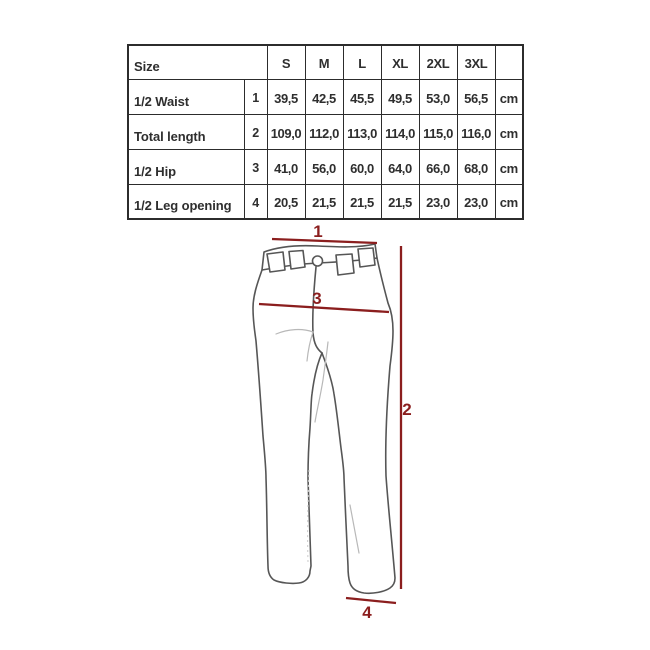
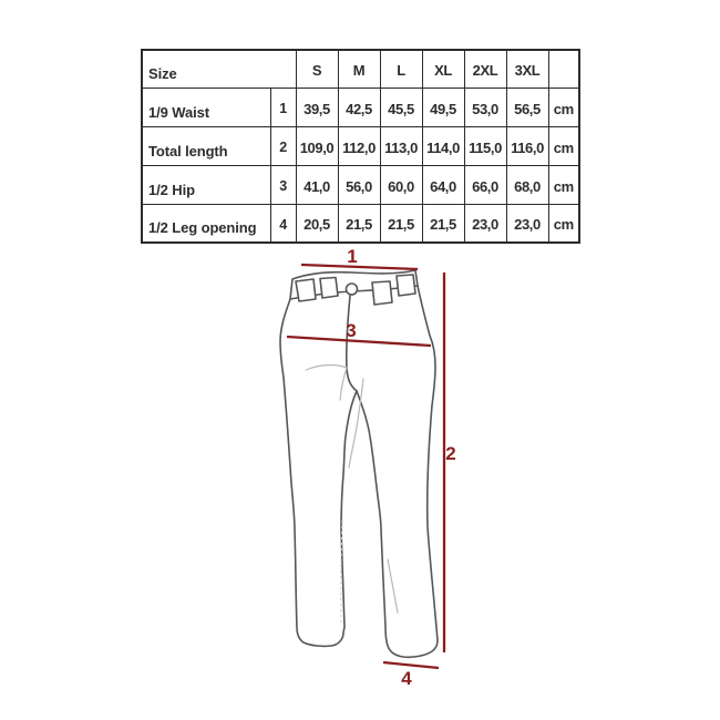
  Size	S	M	L	XL	2XL	3XL
- 1/2 Waist	1	39,5	42,5	45,5	49,5	53,0	56,5	cm
+ 1/9 Waist	1	39,5	42,5	45,5	49,5	53,0	56,5	cm
  Total length	2	109,0	112,0	113,0	114,0	115,0	116,0	cm
  1/2 Hip	3	41,0	56,0	60,0	64,0	66,0	68,0	cm
  1/2 Leg opening	4	20,5	21,5	21,5	21,5	23,0	23,0	cm
  1
  2
  3
  4
